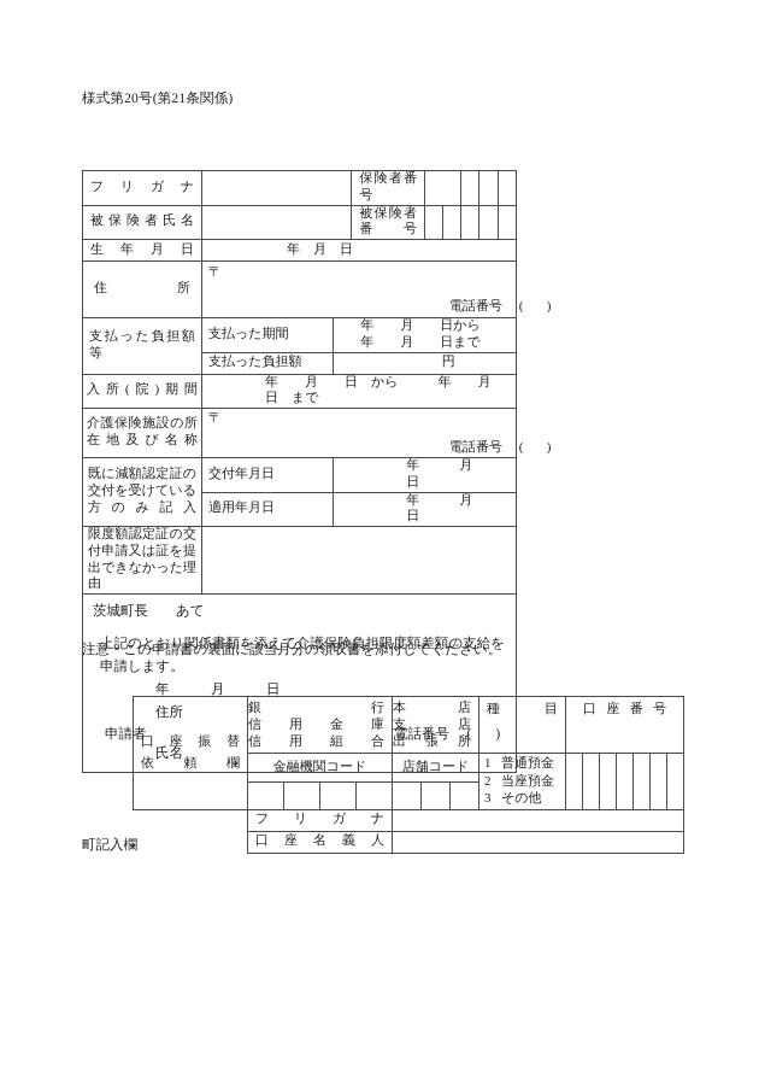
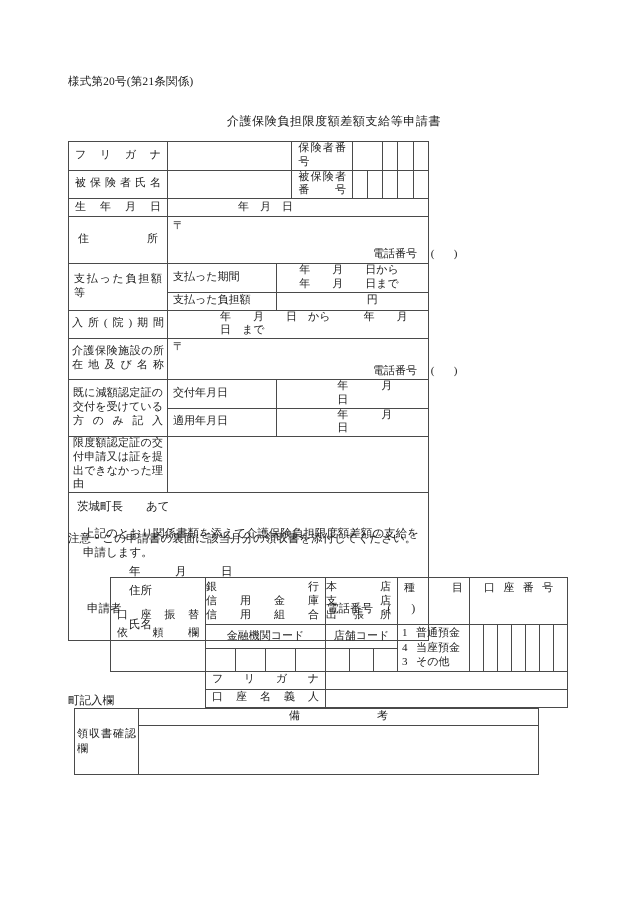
  様式第20号(第21条関係)
+ 介護保険負担限度額差額支給等申請書
  フリガナ		保険者番号
  被保険者氏名		被保険者番号
  生年月日	年 月 日
  住所	〒 電話番号 ( )
  支払った負担額等	支払った期間	年 月 日から 年 月 日まで
  支払った負担額	円
  入所(院)期間	年 月 日 から 年 月 日 まで
  介護保険施設の所在地及び名称	〒 電話番号 ( )
  既に減額認定証の交付を受けている方のみ記入	交付年月日	年 月 日
  適用年月日	年 月 日
  限度額認定証の交付申請又は証を提出できなかった理由
  茨城町長 あて 上記のとおり関係書類を添えて介護保険負担限度額差額の支給を申請します。 年 月 日 住所 申請者 電話番号 ( ) 氏名
  注意・この申請書の裏面に該当月分の領収書を添付してください。
  口座振替 依頼欄	銀 行 信用金庫 信用組合	本 店 支 店 出張所	種 目	口座番号
- 金融機関コード	店舗コード	1 普通預金 2 当座預金 3 その他
+ 金融機関コード	店舗コード	1 普通預金 4 当座預金 3 その他
  	フリガナ
  	口座名義人
  町記入欄
+ 領収書確認欄	備 考
